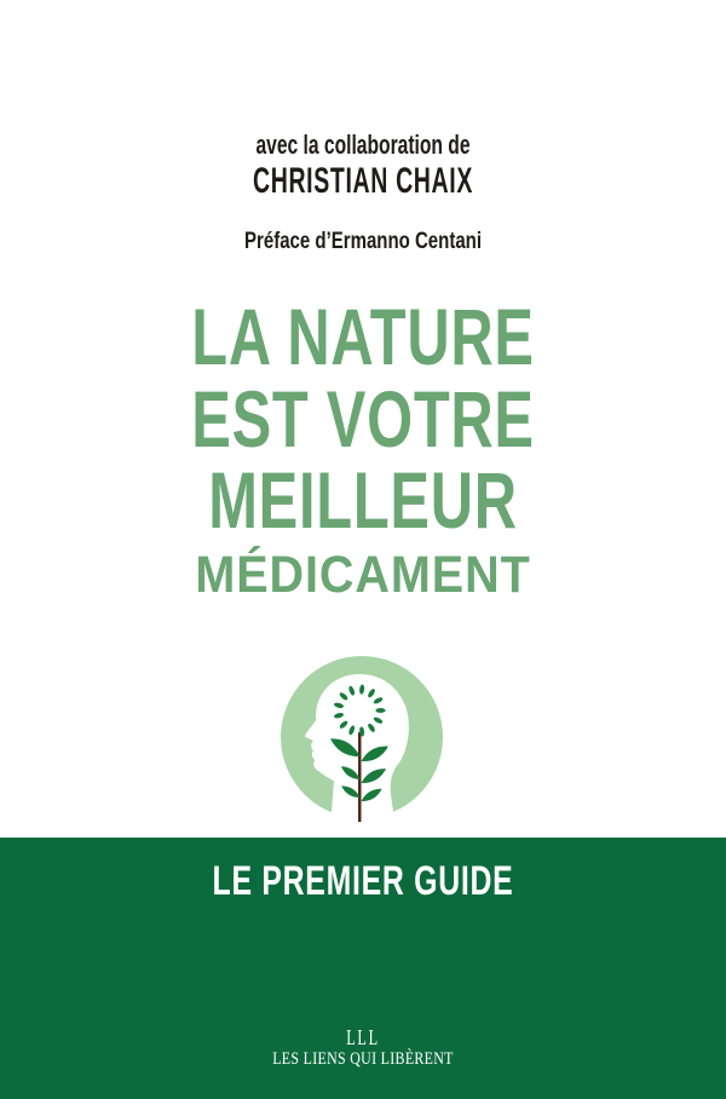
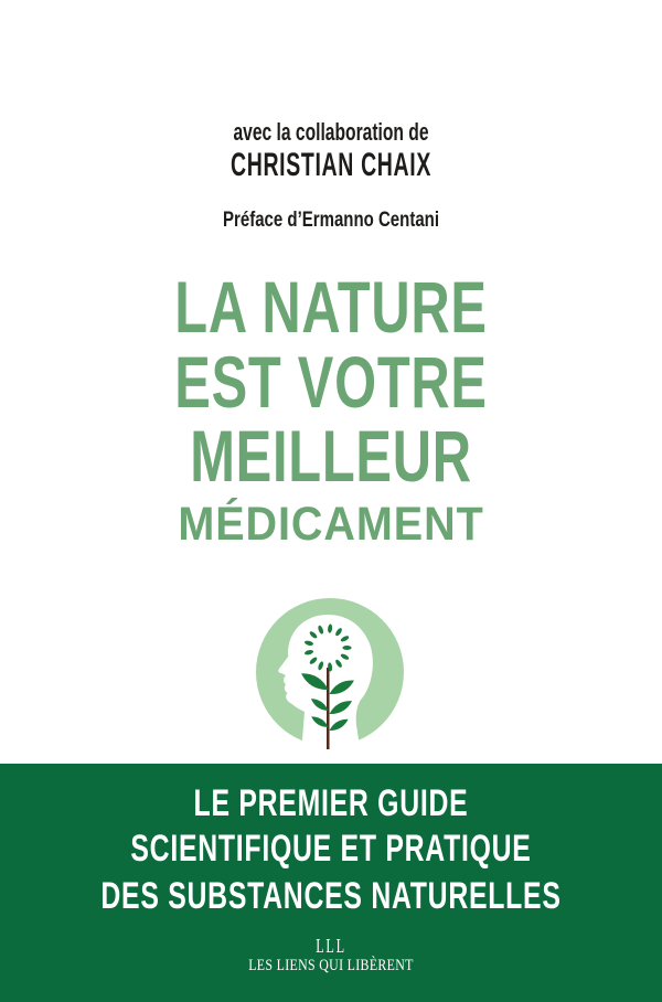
  avec la collaboration de
  CHRISTIAN CHAIX
  Préface d’Ermanno Centani
  LA NATURE
  EST VOTRE
  MEILLEUR
  MÉDICAMENT
  LE PREMIER GUIDE
+ SCIENTIFIQUE ET PRATIQUE
+ DES SUBSTANCES NATURELLES
  LLL
  LES LIENS QUI LIBÈRENT
